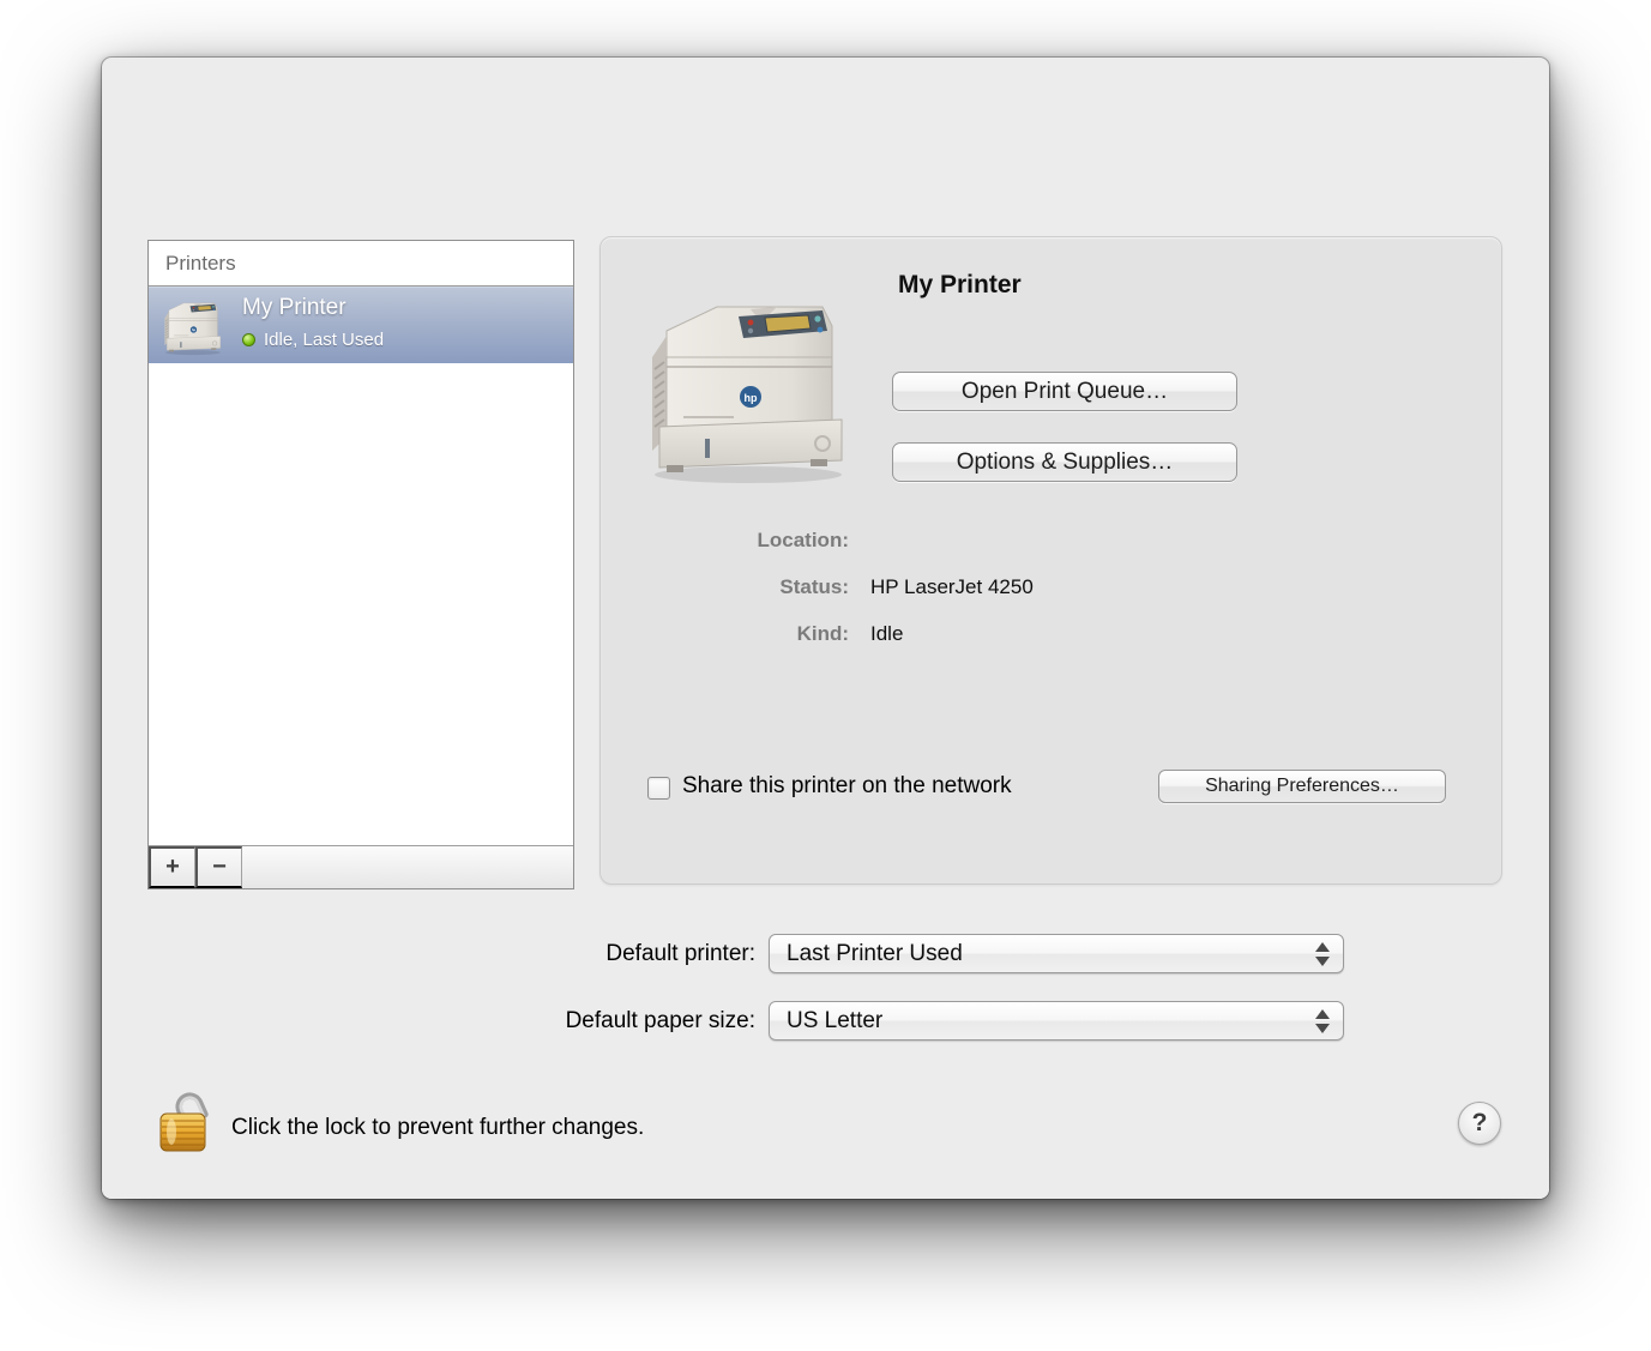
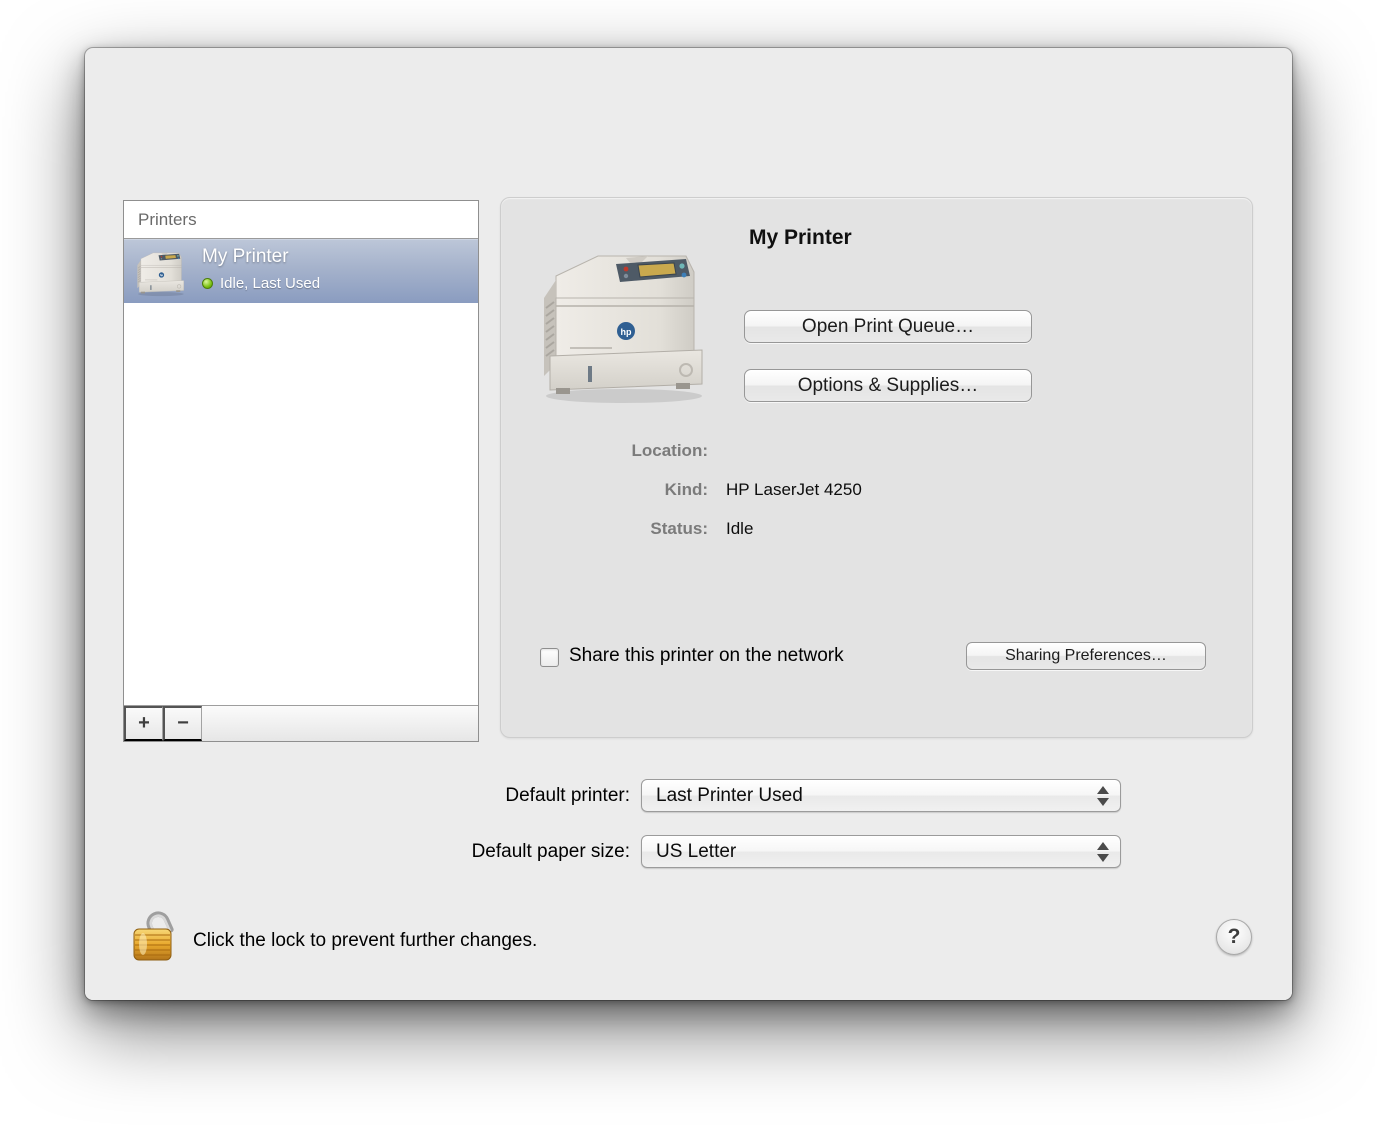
  Printers
  My Printer
  Idle, Last Used
  +
  −
  My Printer
  Open Print Queue…
  Options & Supplies…
  Location:
- Status:
+ Kind:
  HP LaserJet 4250
- Kind:
+ Status:
  Idle
  Share this printer on the network
  Sharing Preferences…
  Default printer:
  Last Printer Used
  Default paper size:
  US Letter
  Click the lock to prevent further changes.
  ?
